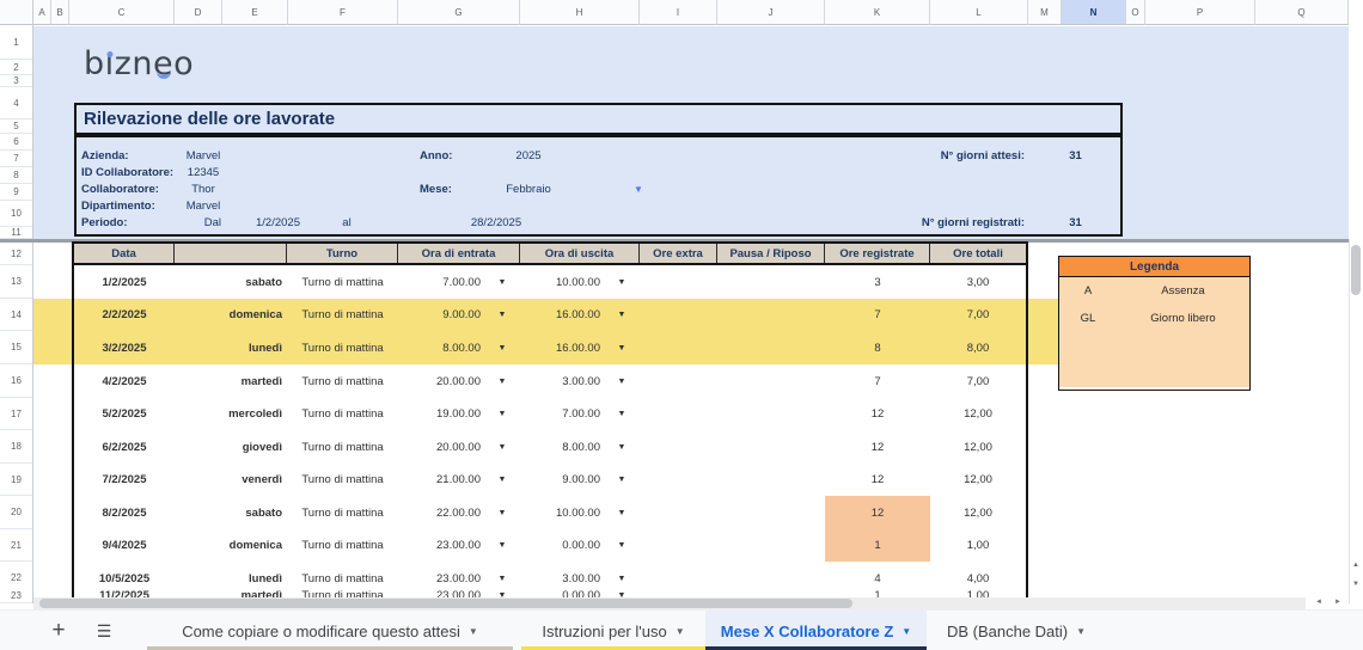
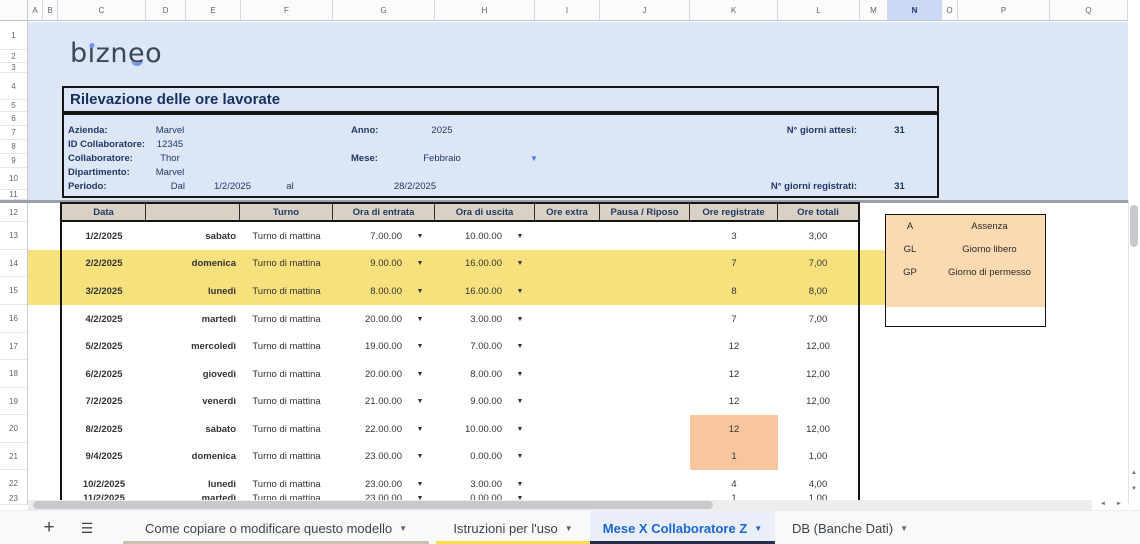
  A
  B
  C
  D
  E
  F
  G
  H
  I
  J
  K
  L
  M
  N
  O
  P
  Q
  1
  2
  3
  4
  5
  6
  7
  8
  9
  10
  11
  12
  13
  14
  15
  16
  17
  18
  19
  20
  21
  22
  23
  bızneo
  Rilevazione delle ore lavorate
  Azienda:
  Marvel
  ID Collaboratore:
  12345
  Collaboratore:
  Thor
  Dipartimento:
  Marvel
  Periodo:
  Dal
  1/2/2025
  al
  28/2/2025
  Anno:
  2025
  Mese:
  Febbraio
  ▼
  N° giorni attesi:
  31
  N° giorni registrati:
  31
  Data
  Turno
  Ora di entrata
  Ora di uscita
  Ore extra
  Pausa / Riposo
  Ore registrate
  Ore totali
  1/2/2025
  sabato
  Turno di mattina
  7.00.00
  10.00.00
  3
  3,00
  2/2/2025
  domenica
  Turno di mattina
  9.00.00
  16.00.00
  7
  7,00
  3/2/2025
  lunedì
  Turno di mattina
  8.00.00
  16.00.00
  8
  8,00
  4/2/2025
  martedì
  Turno di mattina
  20.00.00
  3.00.00
  7
  7,00
  5/2/2025
  mercoledì
  Turno di mattina
  19.00.00
  7.00.00
  12
  12,00
  6/2/2025
  giovedì
  Turno di mattina
  20.00.00
  8.00.00
  12
  12,00
  7/2/2025
  venerdì
  Turno di mattina
  21.00.00
  9.00.00
  12
  12,00
  8/2/2025
  sabato
  Turno di mattina
  22.00.00
  10.00.00
  12
  12,00
  9/4/2025
  domenica
  Turno di mattina
  23.00.00
  0.00.00
  1
  1,00
- 10/5/2025
+ 10/2/2025
  lunedì
  Turno di mattina
  23.00.00
  3.00.00
  4
  4,00
  11/2/2025
  martedì
  Turno di mattina
  23.00.00
  0.00.00
  1
  1,00
- Legenda
  A
  Assenza
  GL
  Giorno libero
+ GP
+ Giorno di permesso
  +
  ☰
- Come copiare o modificare questo attesi
+ Come copiare o modificare questo modello
  ▼
  Istruzioni per l'uso
  ▼
  Mese X Collaboratore Z
  ▼
  DB (Banche Dati)
  ▼
